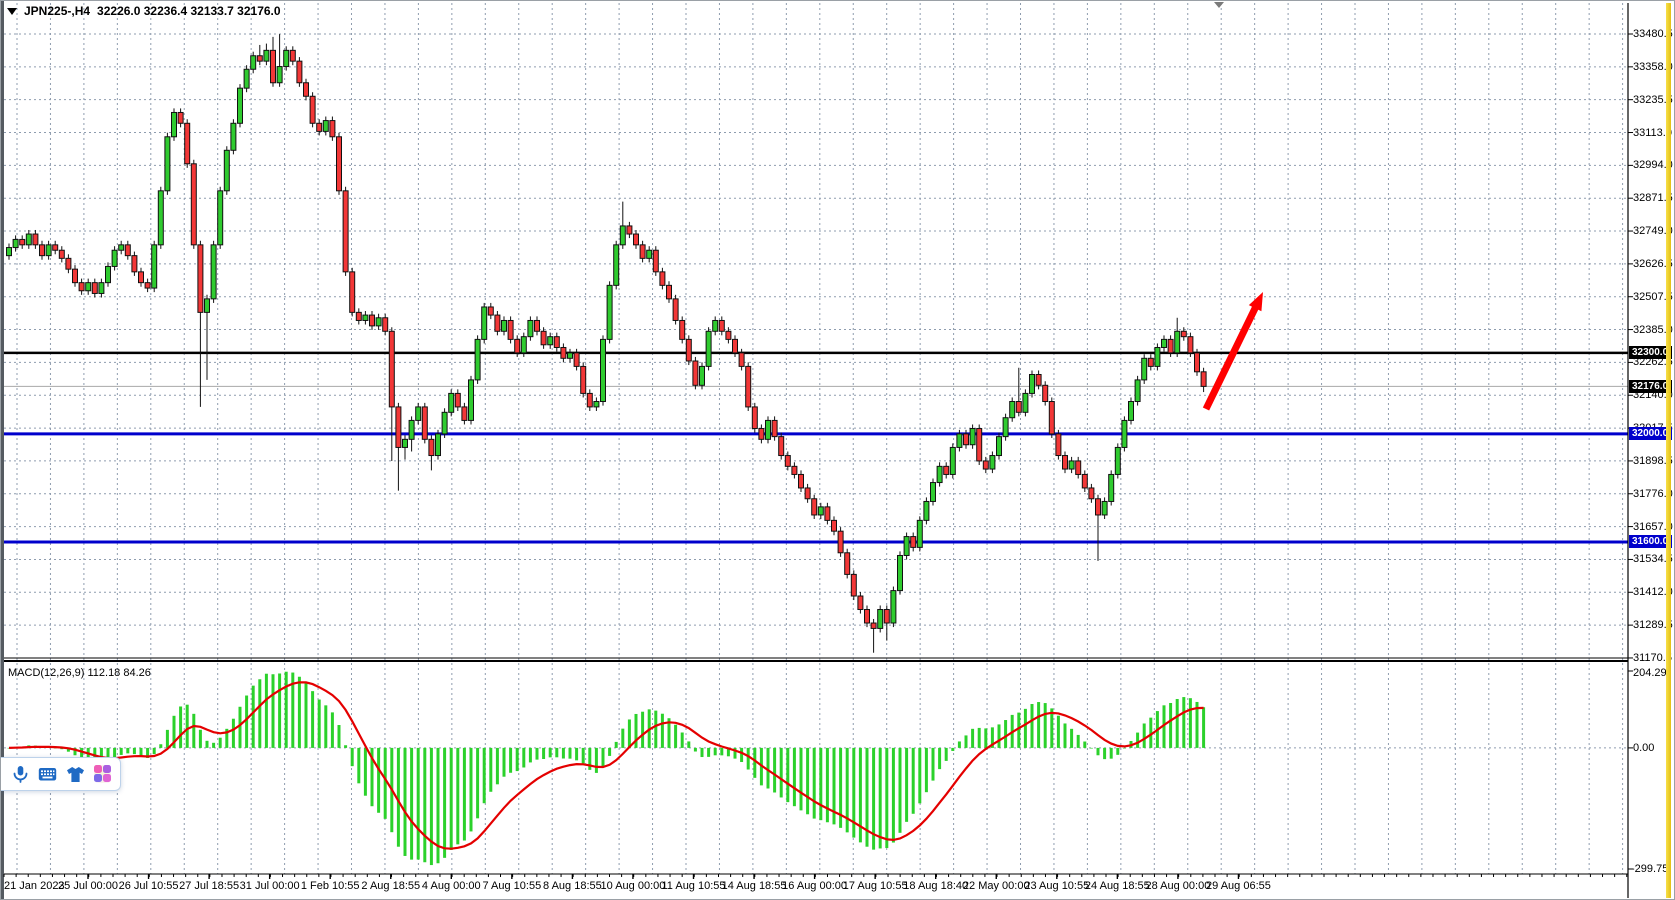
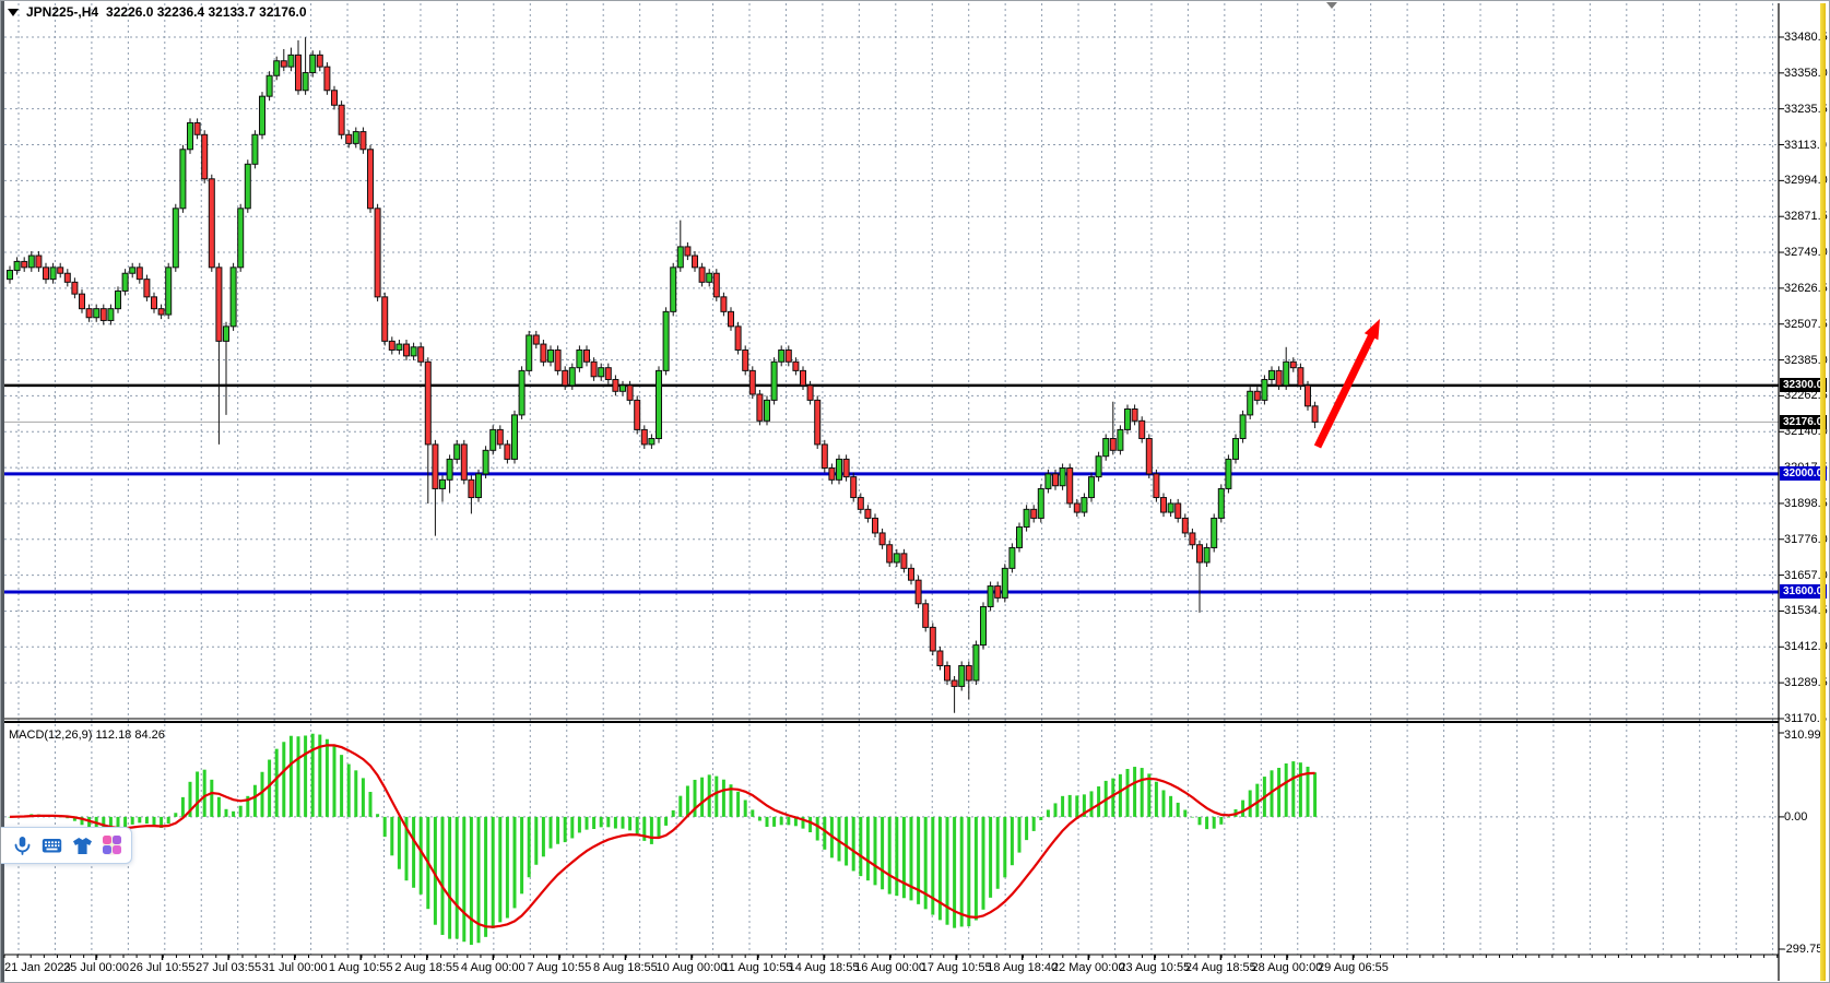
  JPN225-,H4
  32226.0 32236.4 32133.7 32176.0
  MACD(12,26,9) 112.18 84.26
  33480
  33358
  33235
  33113.
  32994
  32871
  32749
  32626
  32507
  32385
  32262
  32140
  31898
  31776
  31657
  31534
  31412
  31289
  31170.
  32300.
  32176.
  32000.
  31600.
  21 Jan 2023
  25 Jul 00:00
  26 Jul 10:55
- 27 Jul 18:55
+ 27 Jul 03:55
  31 Jul 00:00
- 1 Feb 10:55
+ 1 Aug 10:55
  2 Aug 18:55
  4 Aug 00:00
  7 Aug 10:55
  8 Aug 18:55
  10 Aug 00:00
  11 Aug 10:55
  14 Aug 18:55
  16 Aug 00:00
  17 Aug 10:55
  18 Aug 18:40
  22 May 00:00
  23 Aug 10:55
  24 Aug 18:55
  28 Aug 00:00
  29 Aug 06:55
- 204.29
+ 310.99
  0.00
  -299.7
